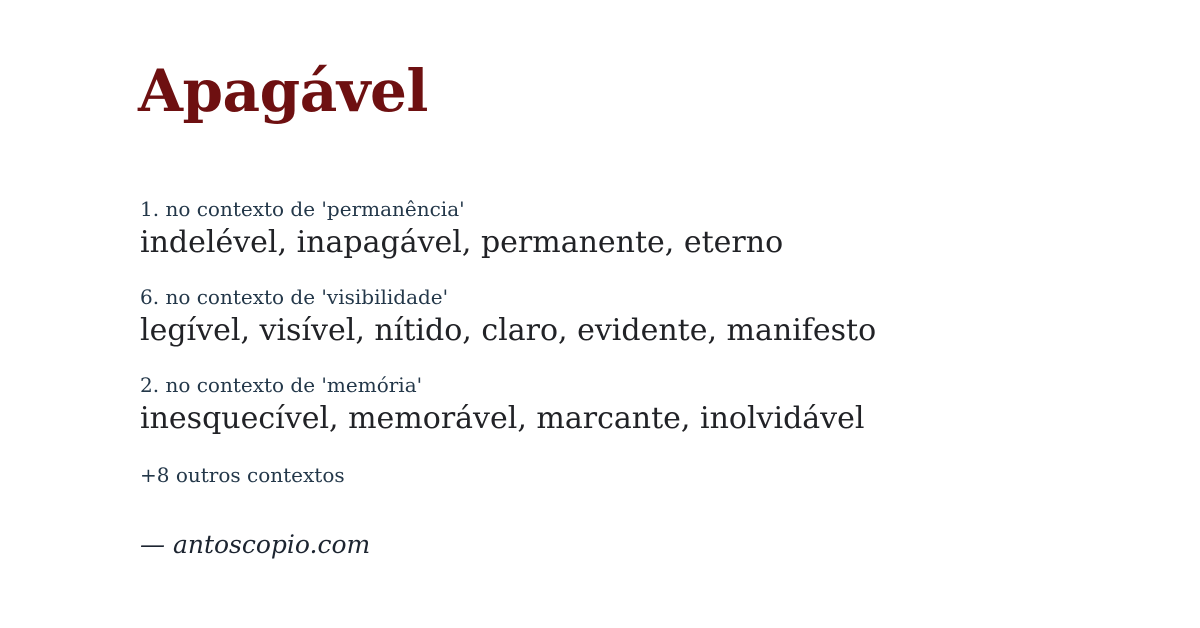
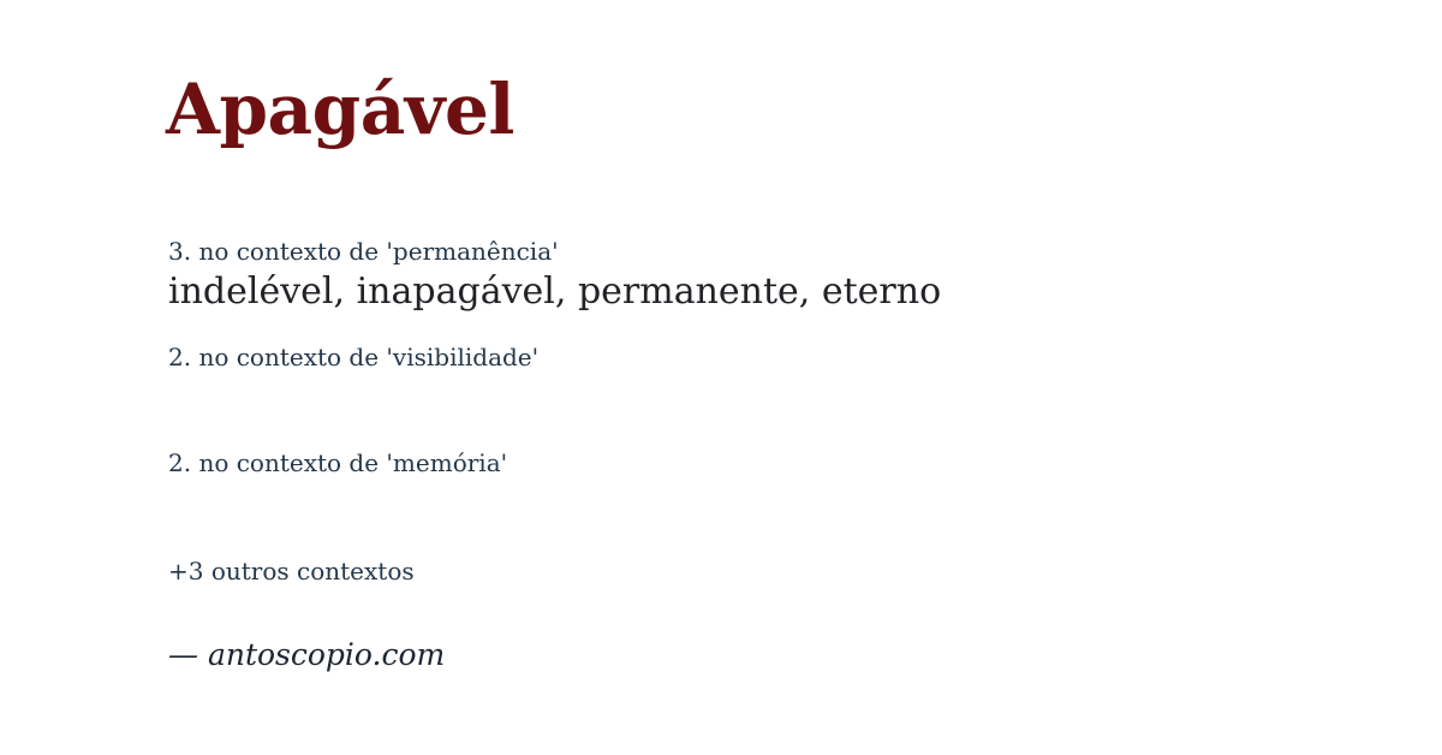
  Apagável
- 1. no contexto de 'permanência'
+ 3. no contexto de 'permanência'
  indelével, inapagável, permanente, eterno
- 6. no contexto de 'visibilidade'
+ 2. no contexto de 'visibilidade'
- legível, visível, nítido, claro, evidente, manifesto
  2. no contexto de 'memória'
- inesquecível, memorável, marcante, inolvidável
- +8 outros contextos
+ +3 outros contextos
  — antoscopio.com
